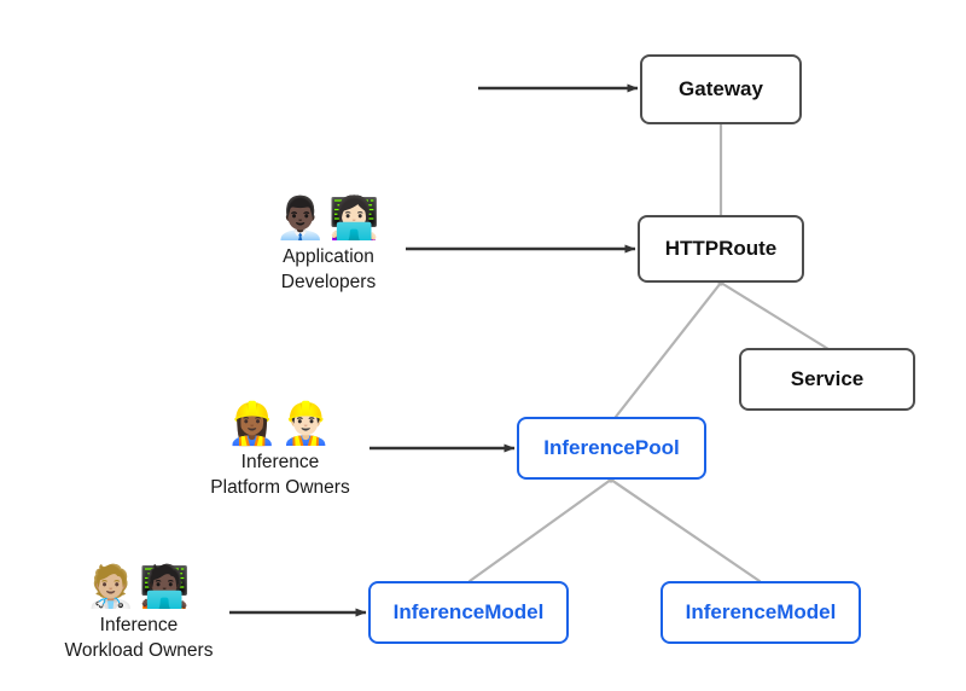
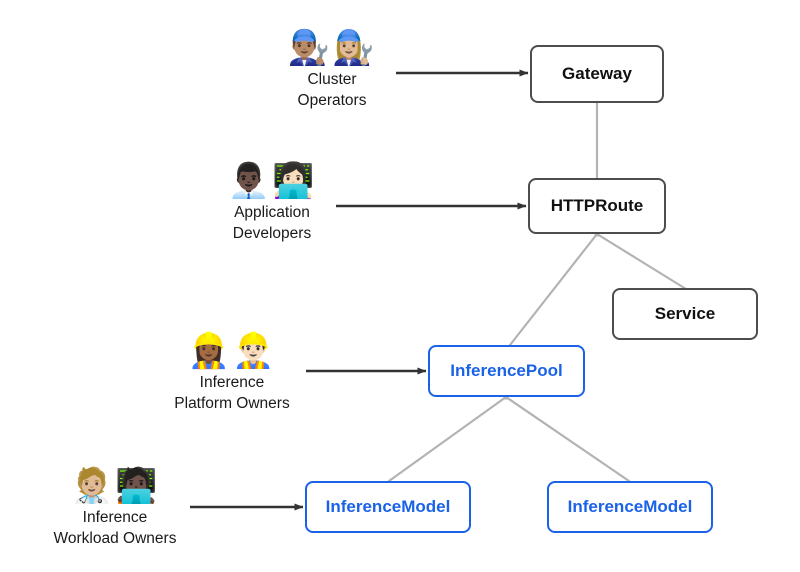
+ 👨🏽‍🔧👩🏼‍🔧
+ Cluster
+ Operators
  👨🏿‍💼👩🏻‍💻
  Application
  Developers
  👷🏾‍♀️👷🏻‍♂️
  Inference
  Platform Owners
  🧑🏼‍⚕️🧑🏿‍💻
  Inference
  Workload Owners
  Gateway
  HTTPRoute
  Service
  InferencePool
  InferenceModel
  InferenceModel
